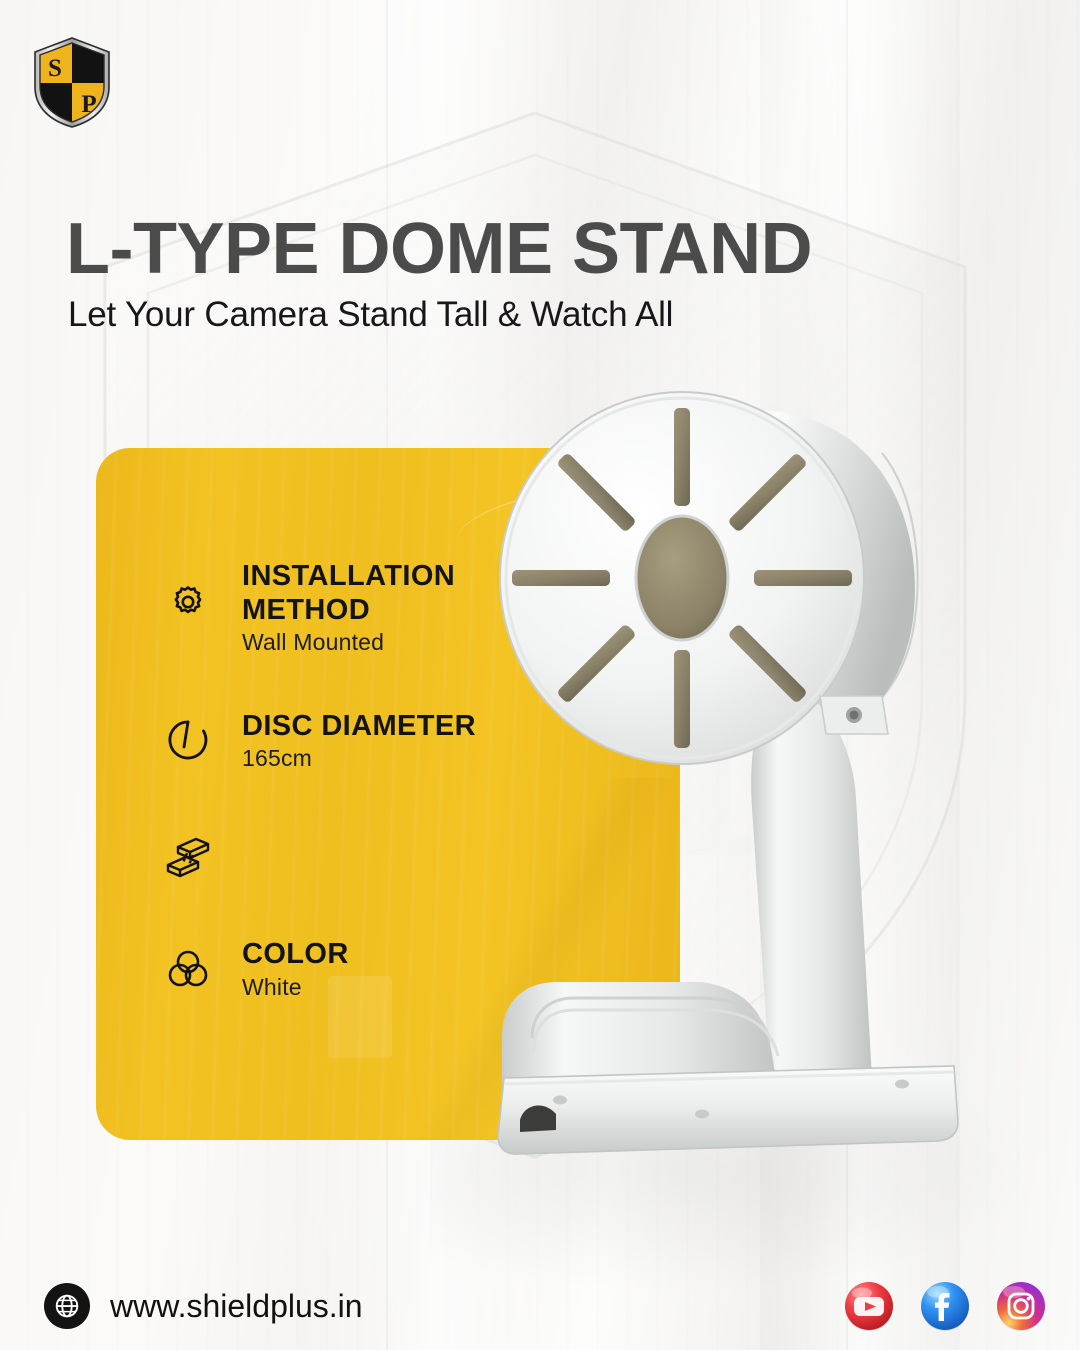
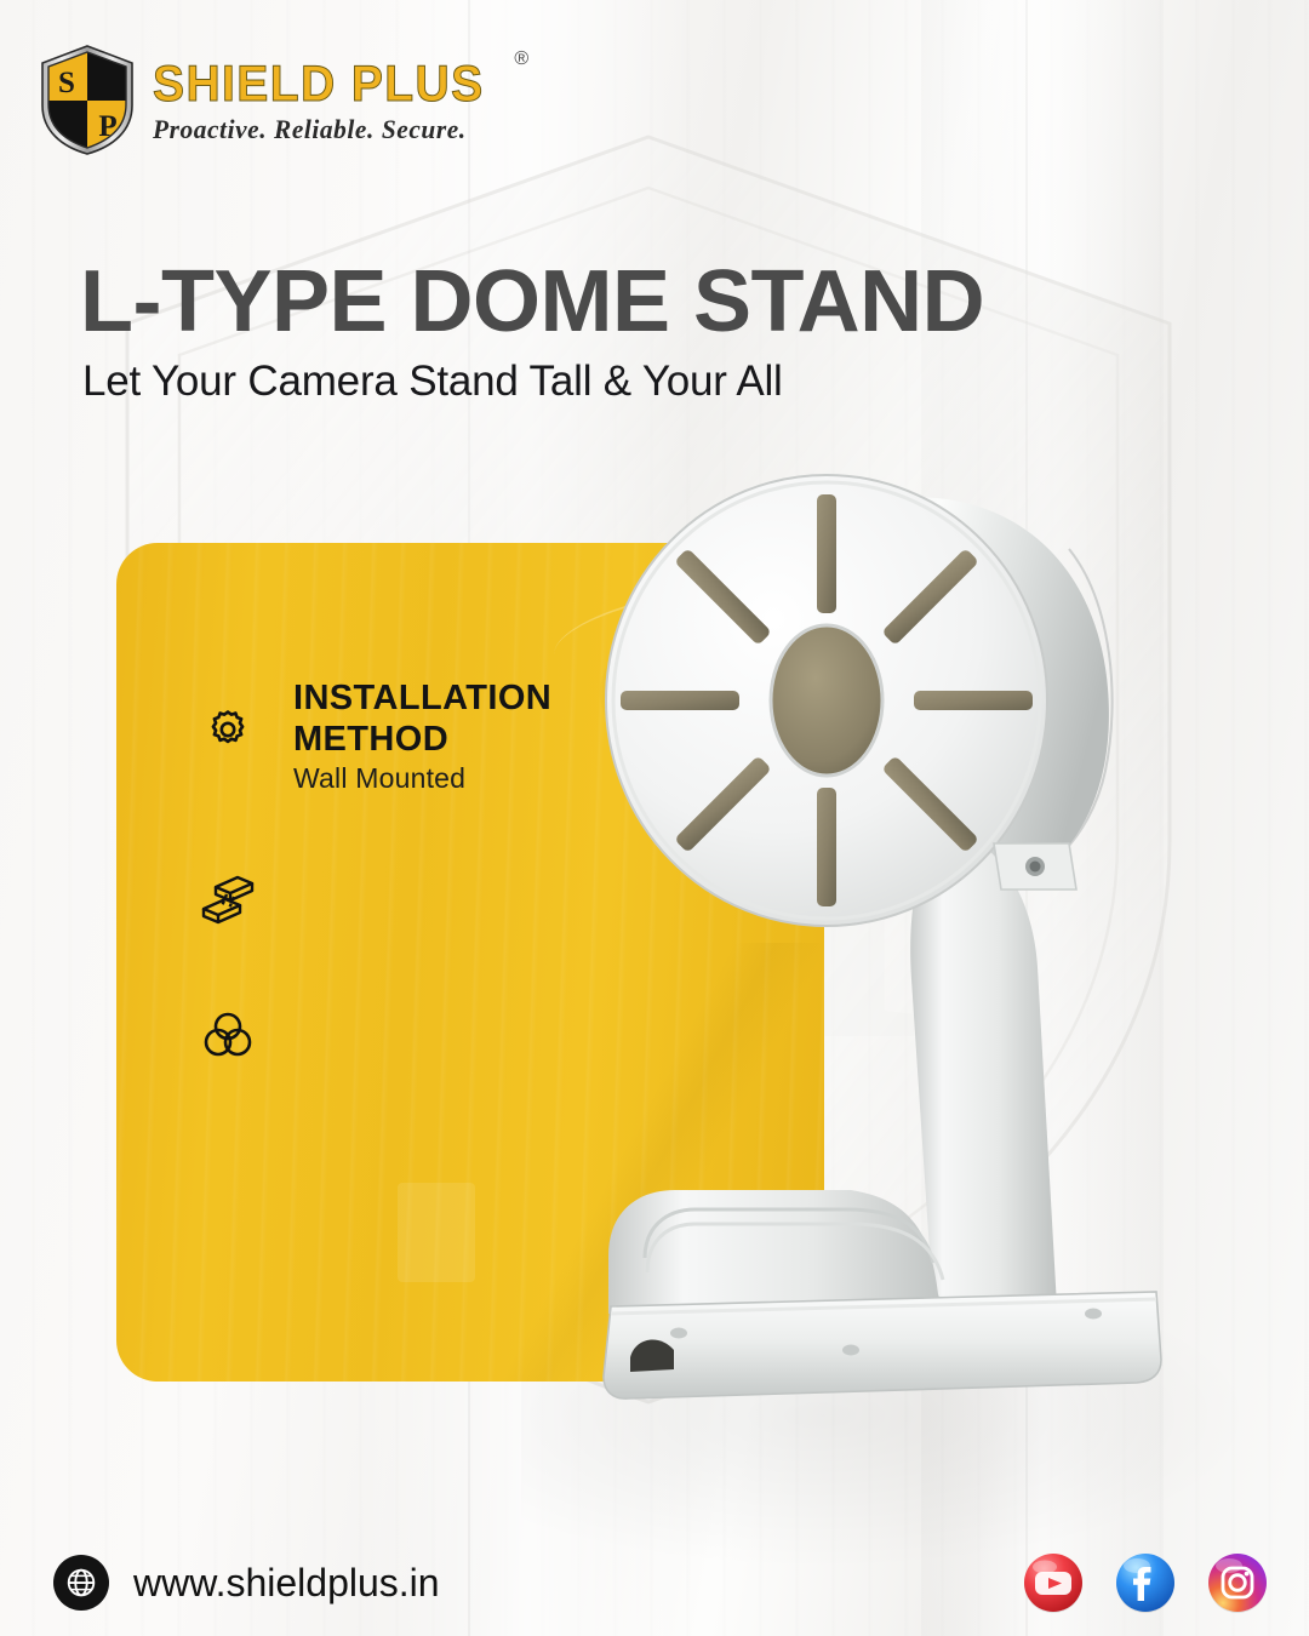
  S
  P
+ SHIELD PLUS
+ ®
+ Proactive. Reliable. Secure.
  L-TYPE DOME STAND
- Let Your Camera Stand Tall & Watch All
+ Let Your Camera Stand Tall & Your All
  INSTALLATION
  METHOD
  Wall Mounted
- DISC DIAMETER
- 165cm
- COLOR
- White
  www.shieldplus.in
